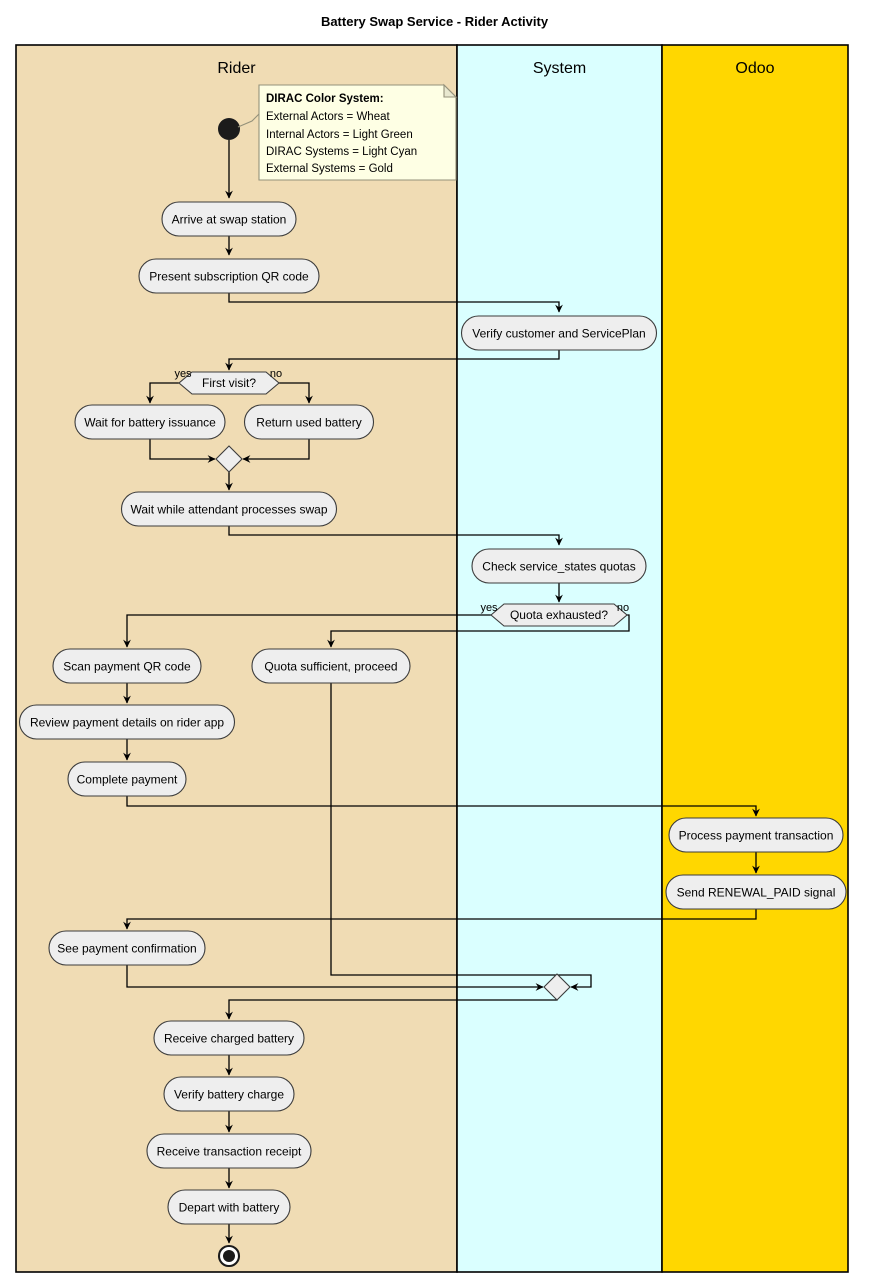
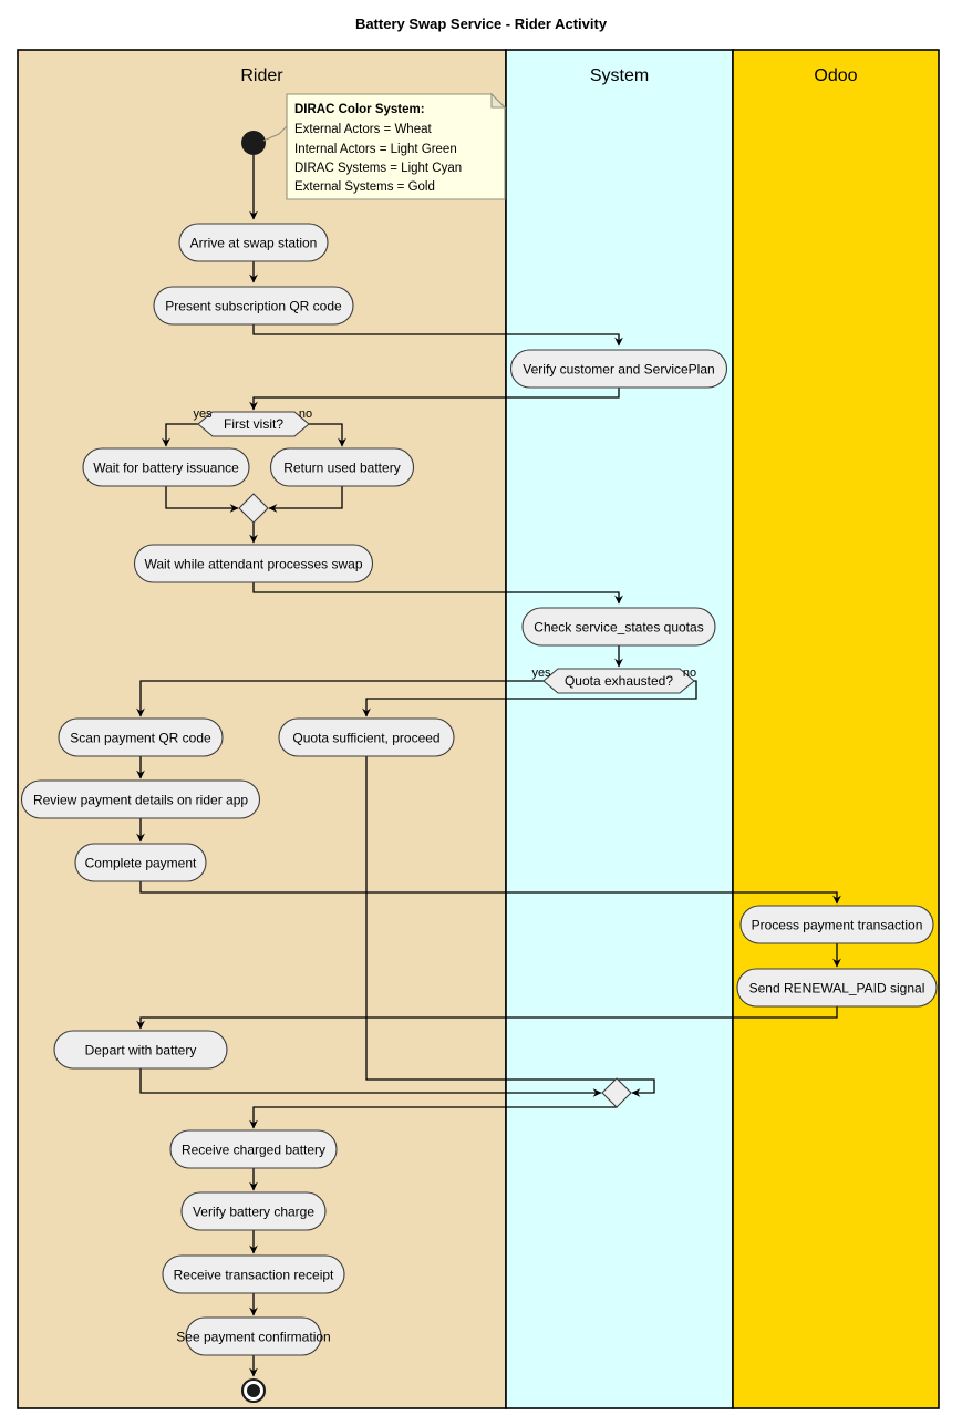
  Battery Swap Service - Rider Activity
  Rider
  System
  Odoo
  Arrive at swap station
  Present subscription QR code
  Verify customer and ServicePlan
  Wait for battery issuance
  Return used battery
  Wait while attendant processes swap
  Check service_states quotas
  Scan payment QR code
  Quota sufficient, proceed
  Review payment details on rider app
  Complete payment
  Process payment transaction
  Send RENEWAL_PAID signal
- See payment confirmation
+ Depart with battery
  Receive charged battery
  Verify battery charge
  Receive transaction receipt
- Depart with battery
+ See payment confirmation
  First visit?
  yes
  no
  Quota exhausted?
  yes
  no
  DIRAC Color System:
  External Actors = Wheat
  Internal Actors = Light Green
  DIRAC Systems = Light Cyan
  External Systems = Gold
